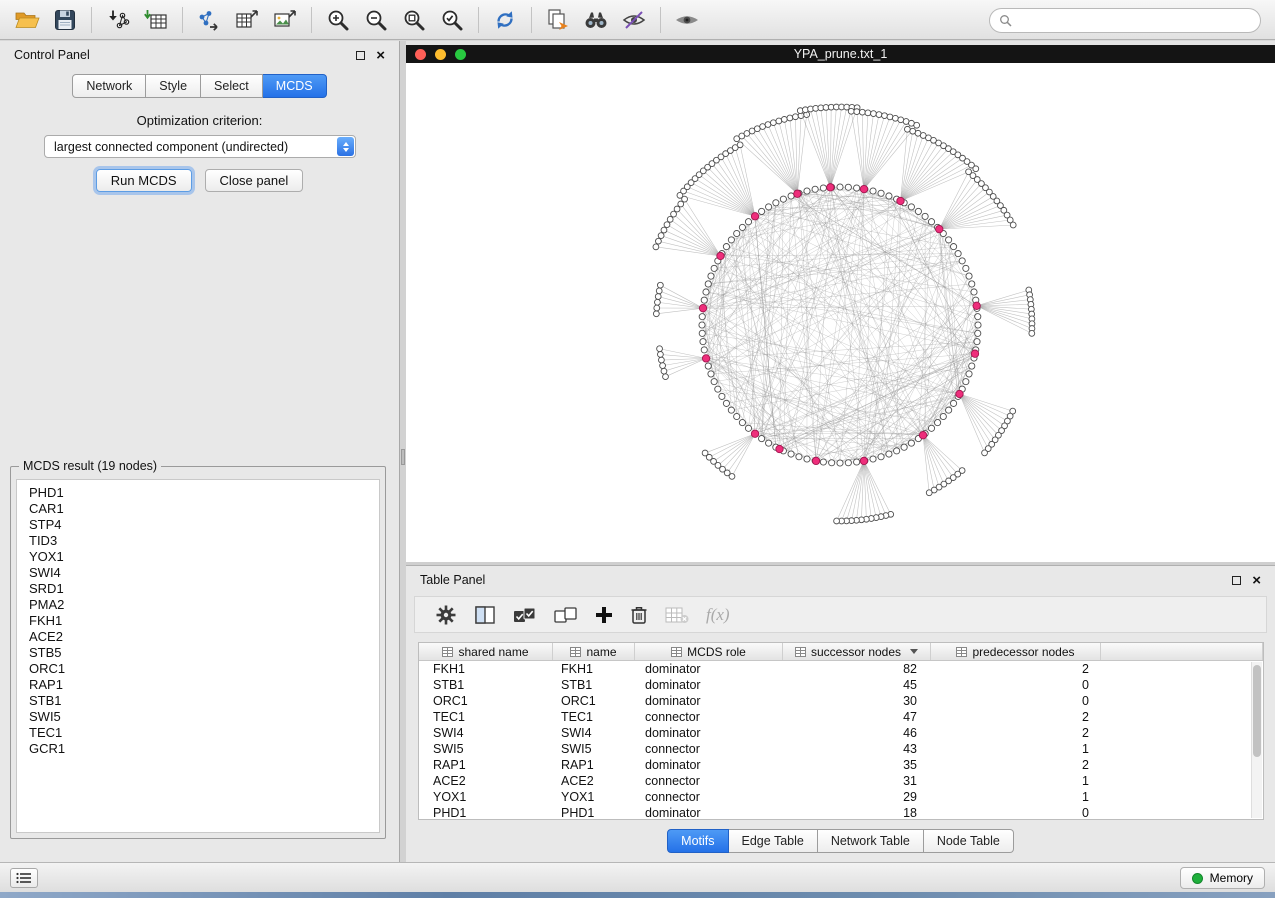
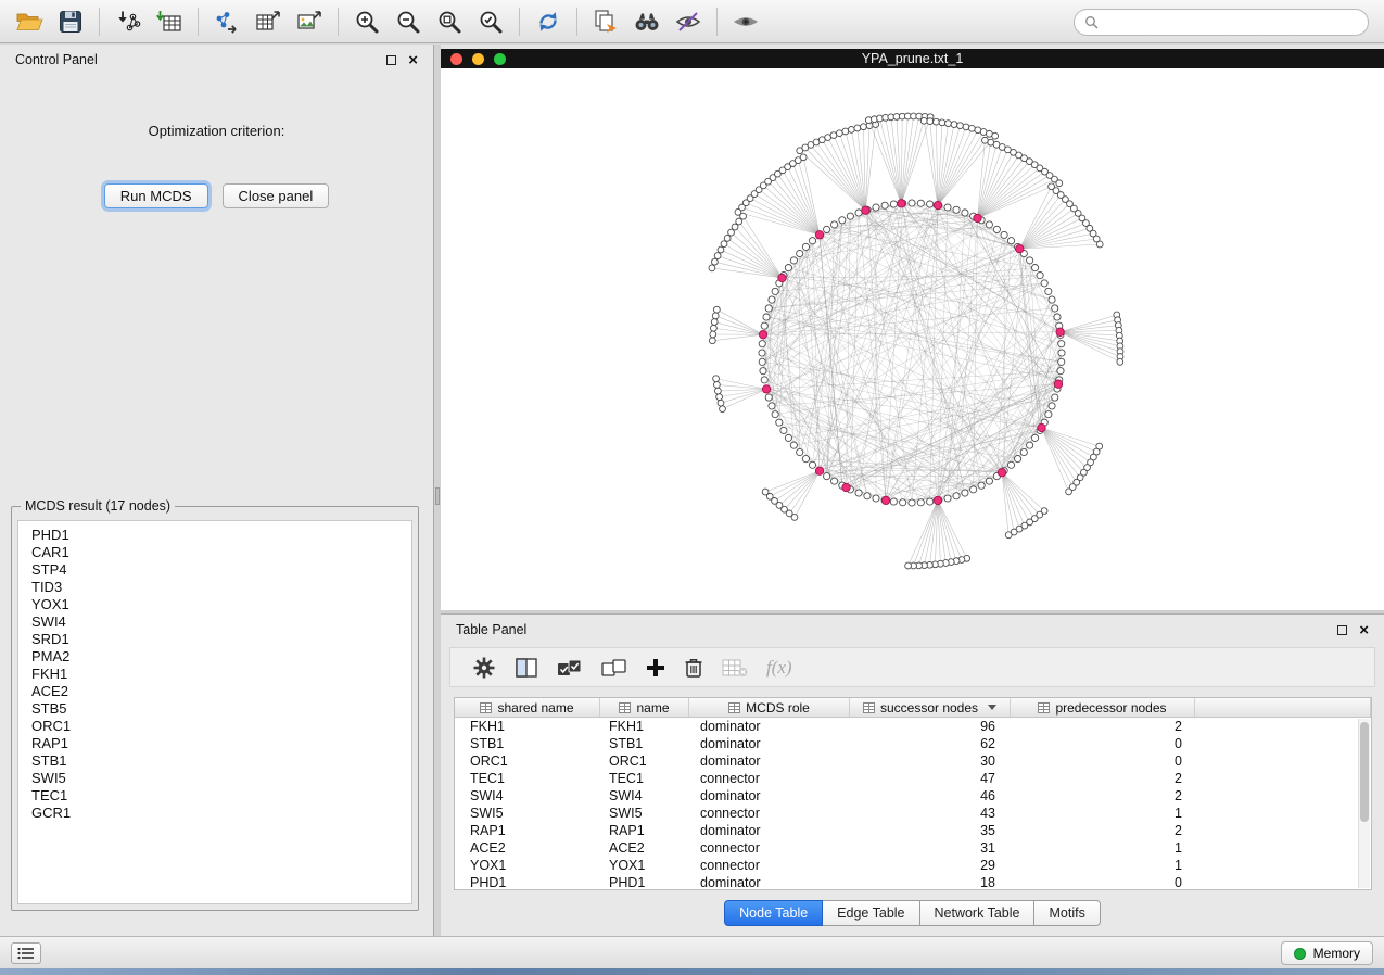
  Control Panel
  ×
- Network
- Style
- Select
- MCDS
  Optimization criterion:
- largest connected component (undirected)
  Run MCDS
  Close panel
- MCDS result (19 nodes)
+ MCDS result (17 nodes)
  PHD1
  CAR1
  STP4
  TID3
  YOX1
  SWI4
  SRD1
  PMA2
  FKH1
  ACE2
  STB5
  ORC1
  RAP1
  STB1
  SWI5
  TEC1
  GCR1
  YPA_prune.txt_1
  Table Panel
  ×
  f(x)
  shared name
  name
  MCDS role
  successor nodes
  predecessor nodes
  FKH1
  FKH1
  dominator
- 82
+ 96
  2
  STB1
  STB1
  dominator
- 45
+ 62
  0
  ORC1
  ORC1
  dominator
  30
  0
  TEC1
  TEC1
  connector
  47
  2
  SWI4
  SWI4
  dominator
  46
  2
  SWI5
  SWI5
  connector
  43
  1
  RAP1
  RAP1
  dominator
  35
  2
  ACE2
  ACE2
  connector
  31
  1
  YOX1
  YOX1
  connector
  29
  1
  PHD1
  PHD1
  dominator
  18
  0
- Motifs
+ Node Table
  Edge Table
  Network Table
- Node Table
+ Motifs
  Memory
